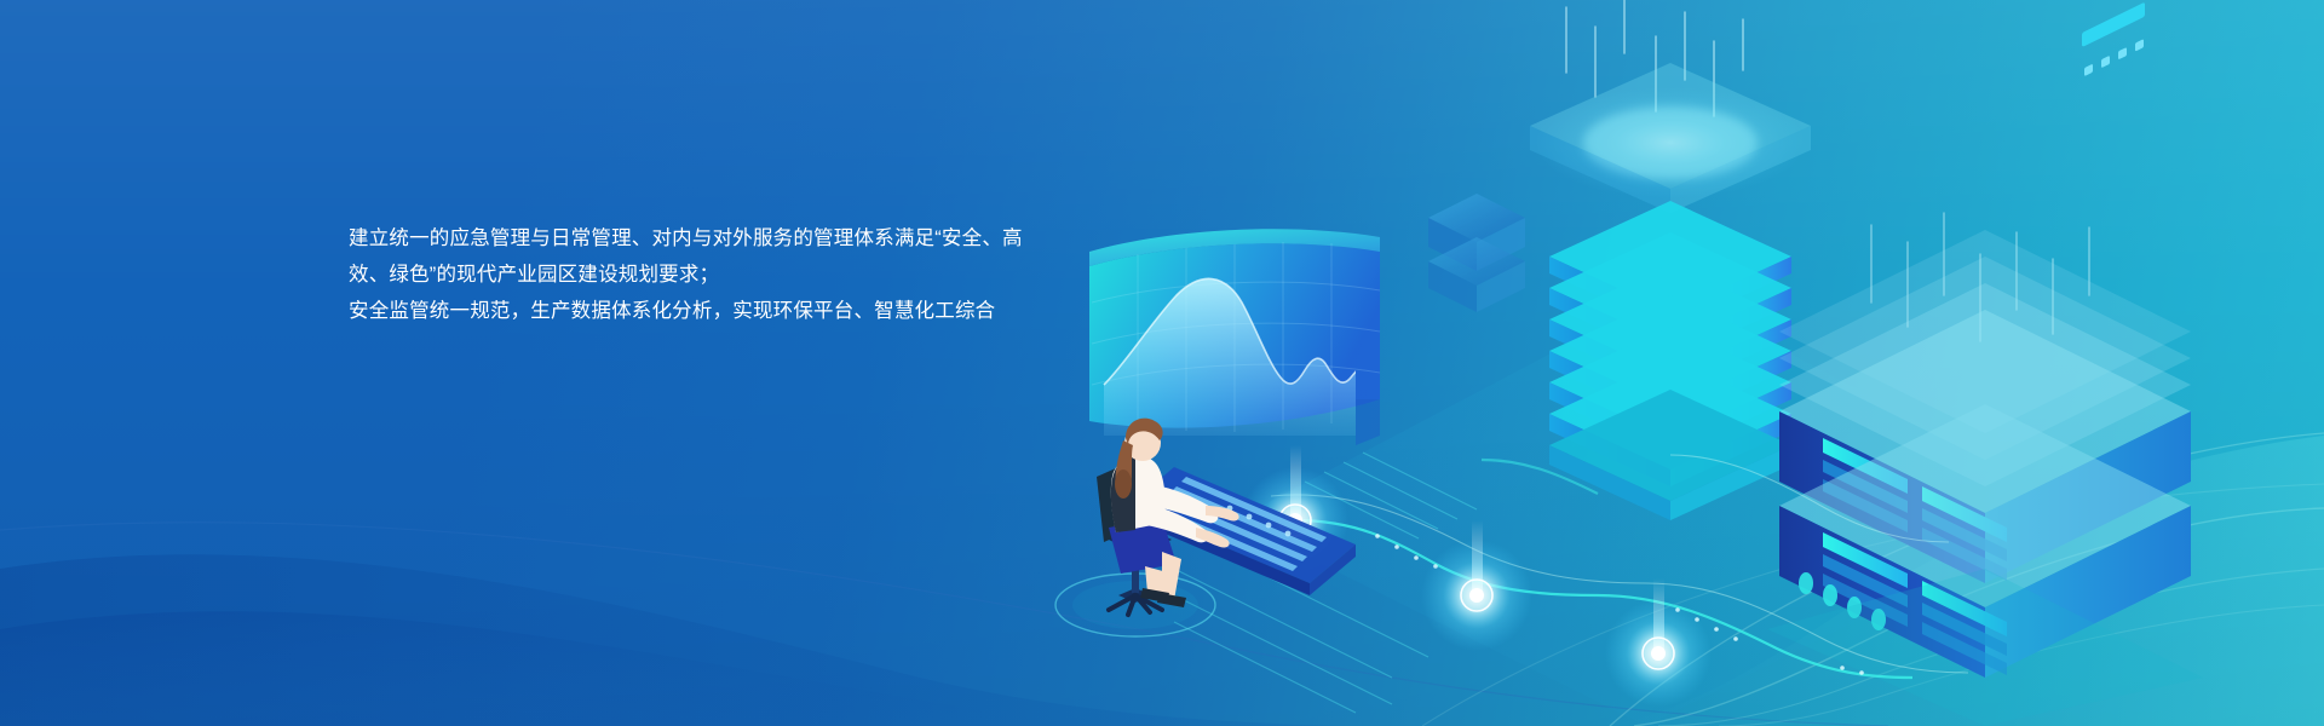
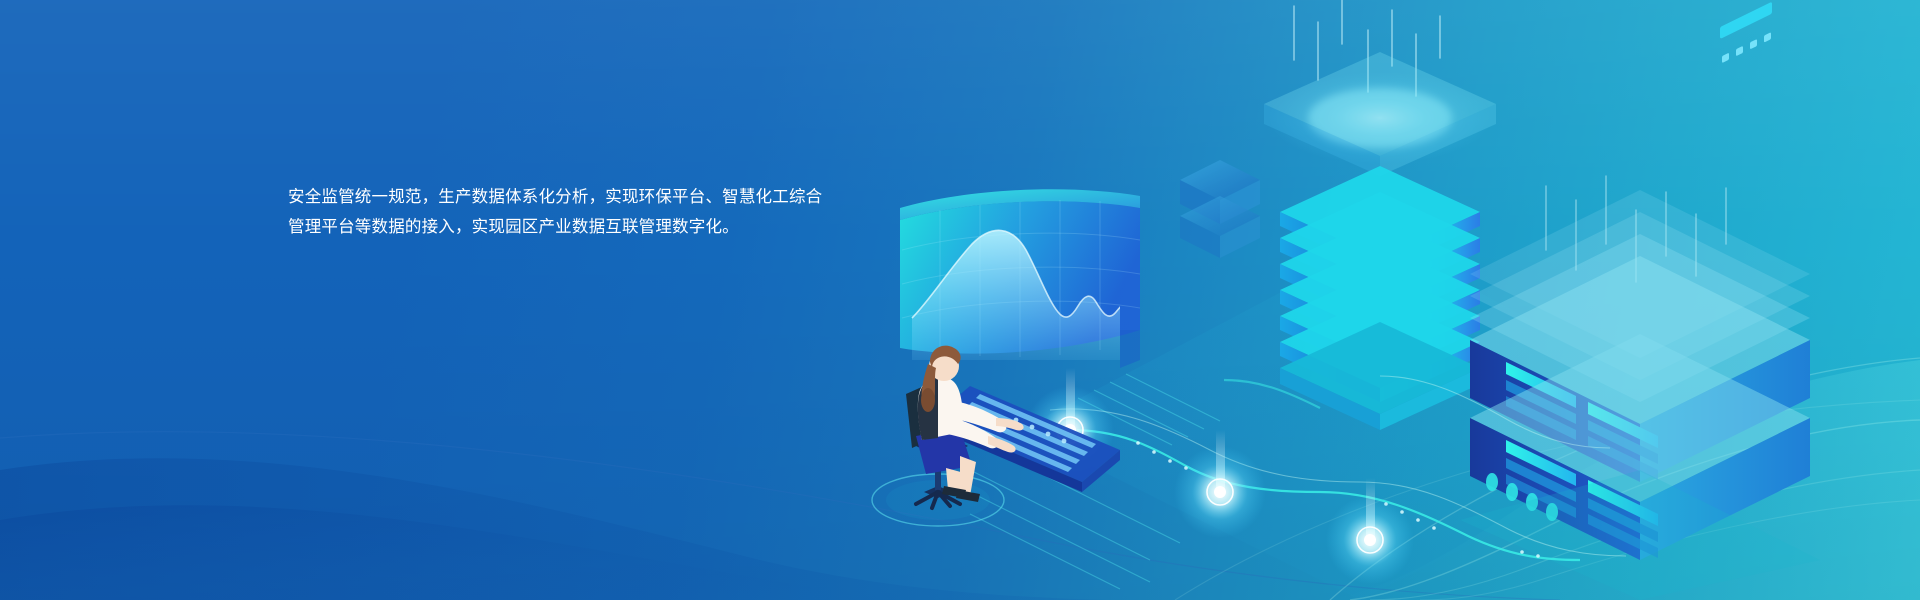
- 建立统一的应急管理与日常管理、对内与对外服务的管理体系满足“安全、高
- 效、绿色”的现代产业园区建设规划要求；
  安全监管统一规范，生产数据体系化分析，实现环保平台、智慧化工综合
+ 管理平台等数据的接入，实现园区产业数据互联管理数字化。
